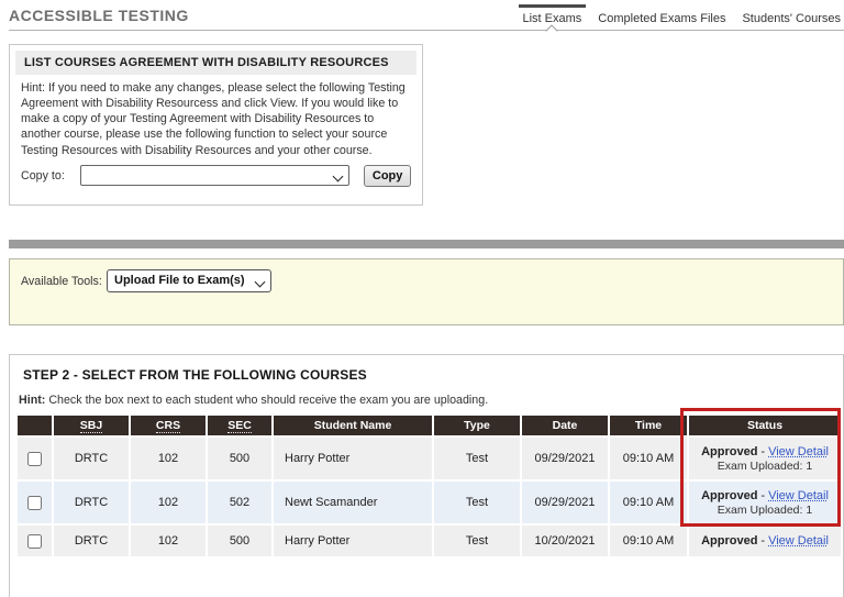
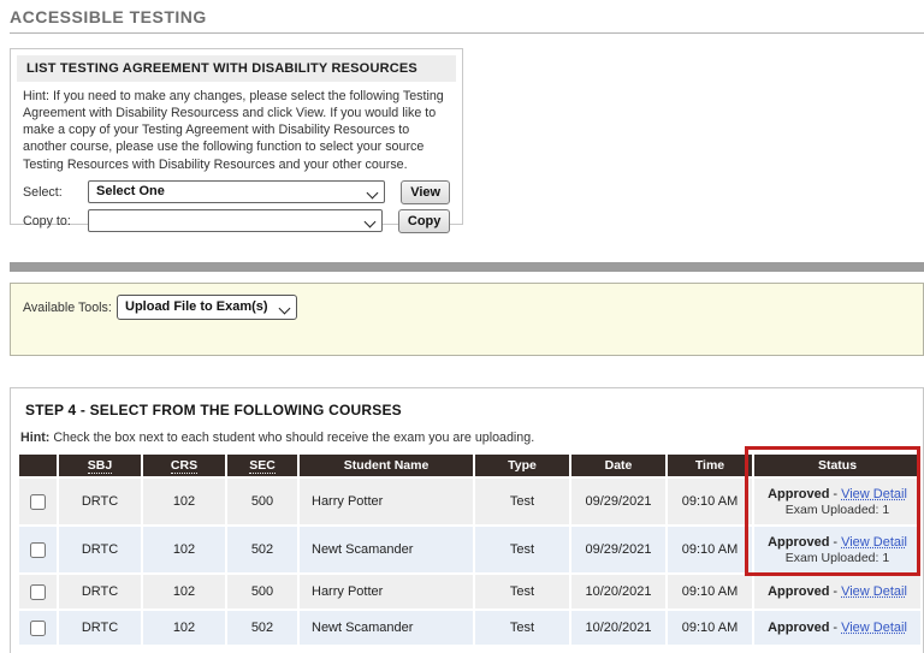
  ACCESSIBLE TESTING
- List Exams
- Completed Exams Files
- Students' Courses
- LIST COURSES AGREEMENT WITH DISABILITY RESOURCES
+ LIST TESTING AGREEMENT WITH DISABILITY RESOURCES
  Hint: If you need to make any changes, please select the following Testing Agreement with Disability Resourcess and click View. If you would like to make a copy of your Testing Agreement with Disability Resources to another course, please use the following function to select your source Testing Resources with Disability Resources and your other course.
+ Select:
+ Select One
+ View
  Copy to:
  Copy
  Available Tools:
  Upload File to Exam(s)
- STEP 2 - SELECT FROM THE FOLLOWING COURSES
+ STEP 4 - SELECT FROM THE FOLLOWING COURSES
  Hint: Check the box next to each student who should receive the exam you are uploading.
  	SBJ	CRS	SEC	Student Name	Type	Date	Time	Status
  	DRTC	102	500	Harry Potter	Test	09/29/2021	09:10 AM	Approved - View Detail Exam Uploaded: 1
  	DRTC	102	502	Newt Scamander	Test	09/29/2021	09:10 AM	Approved - View Detail Exam Uploaded: 1
  	DRTC	102	500	Harry Potter	Test	10/20/2021	09:10 AM	Approved - View Detail
+ 	DRTC	102	502	Newt Scamander	Test	10/20/2021	09:10 AM	Approved - View Detail
